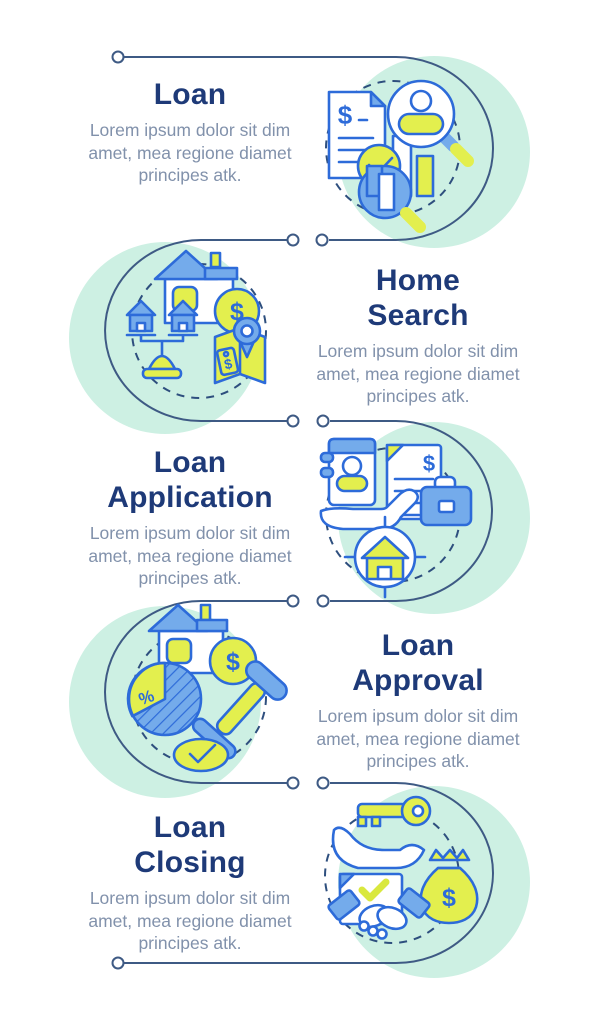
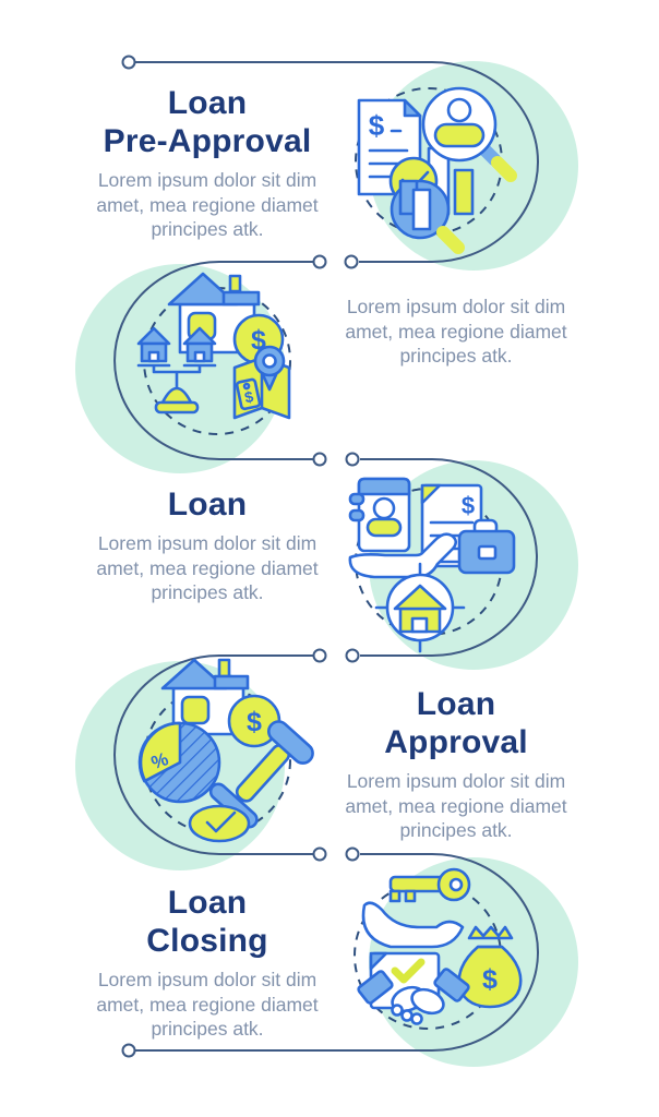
  $
  $
  $
  $
  $
  Loan
+ Pre-Approval
  Lorem ipsum dolor sit dim
  amet, mea regione diamet
  principes atk.
- Home
- Search
  Lorem ipsum dolor sit dim
  amet, mea regione diamet
  principes atk.
  Loan
- Application
  Lorem ipsum dolor sit dim
  amet, mea regione diamet
  principes atk.
  Loan
  Approval
  Lorem ipsum dolor sit dim
  amet, mea regione diamet
  principes atk.
  Loan
  Closing
  Lorem ipsum dolor sit dim
  amet, mea regione diamet
  principes atk.
